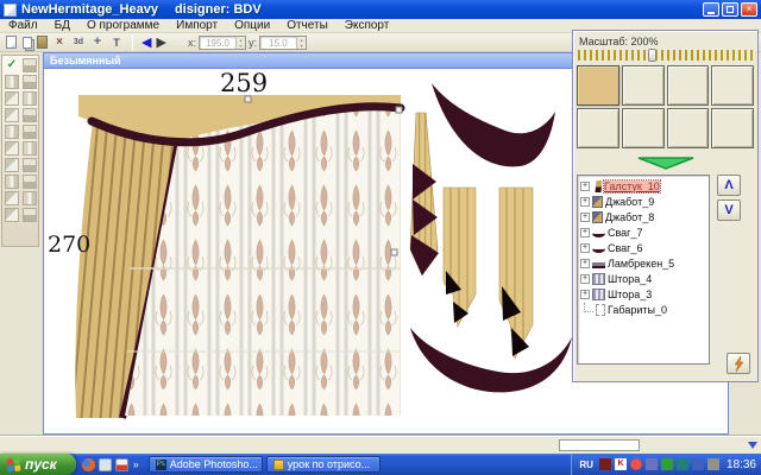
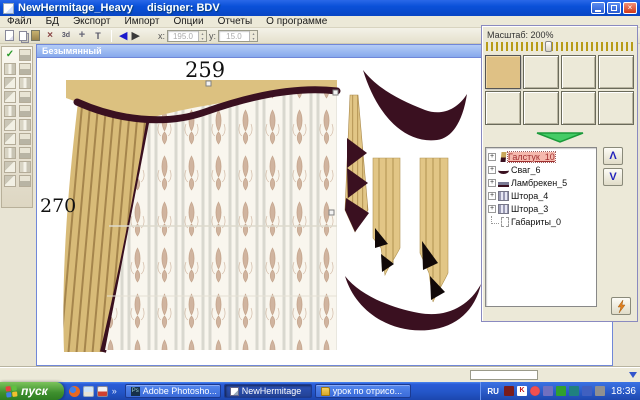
  NewHermitage_Heavy
  disigner: BDV
  ×
  Файл
  БД
- О программе
+ Экспорт
  Импорт
  Опции
  Отчеты
- Экспорт
+ О программе
  ×
  +
  T
  ◀
  ▶
  x:
  195.0
  y:
  15.0
  ✓
  Безымянный
  259
  270
  Масштаб: 200%
  Галстук_10
- Джабот_9
- Джабот_8
- Сваг_7
  Сваг_6
  Ламбрекен_5
  Штора_4
  Штора_3
  Габариты_0
  Λ
  V
  пуск
  »
  Adobe Photosho...
+ NewHermitage
  урок по отрисо...
  RU
  18:36
